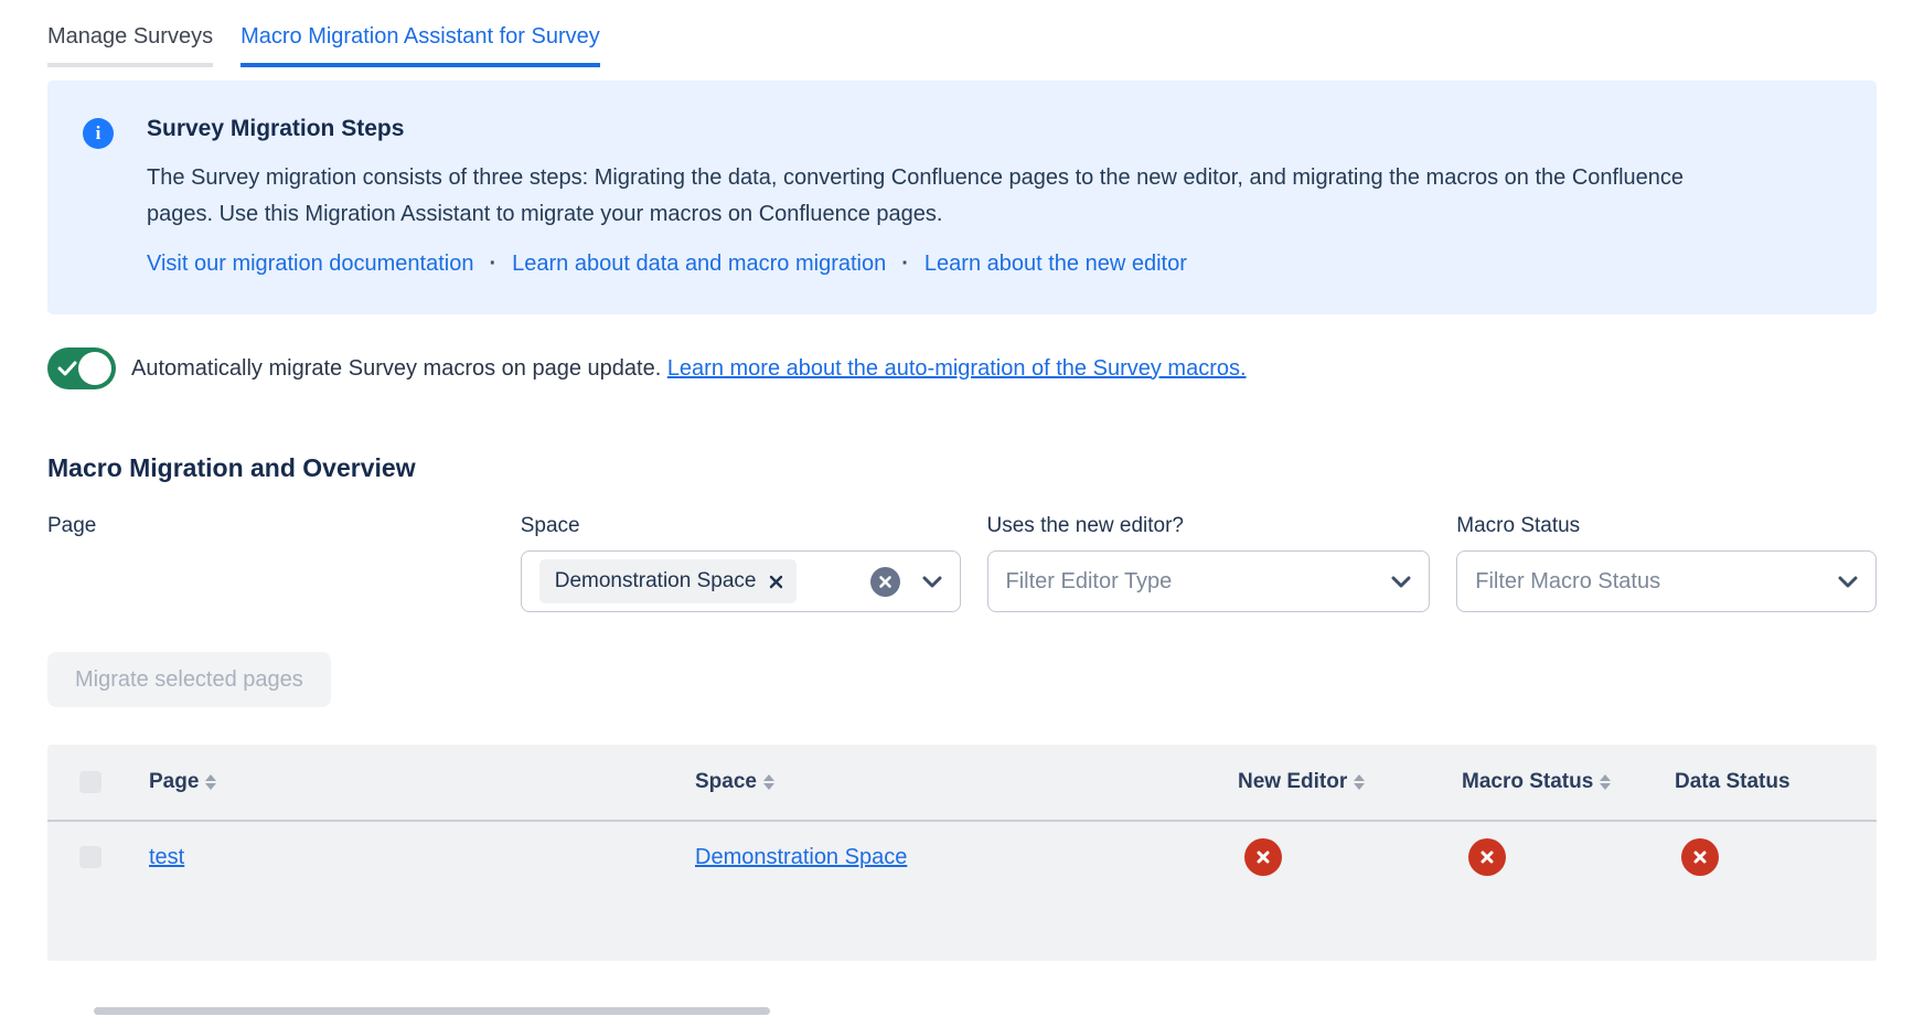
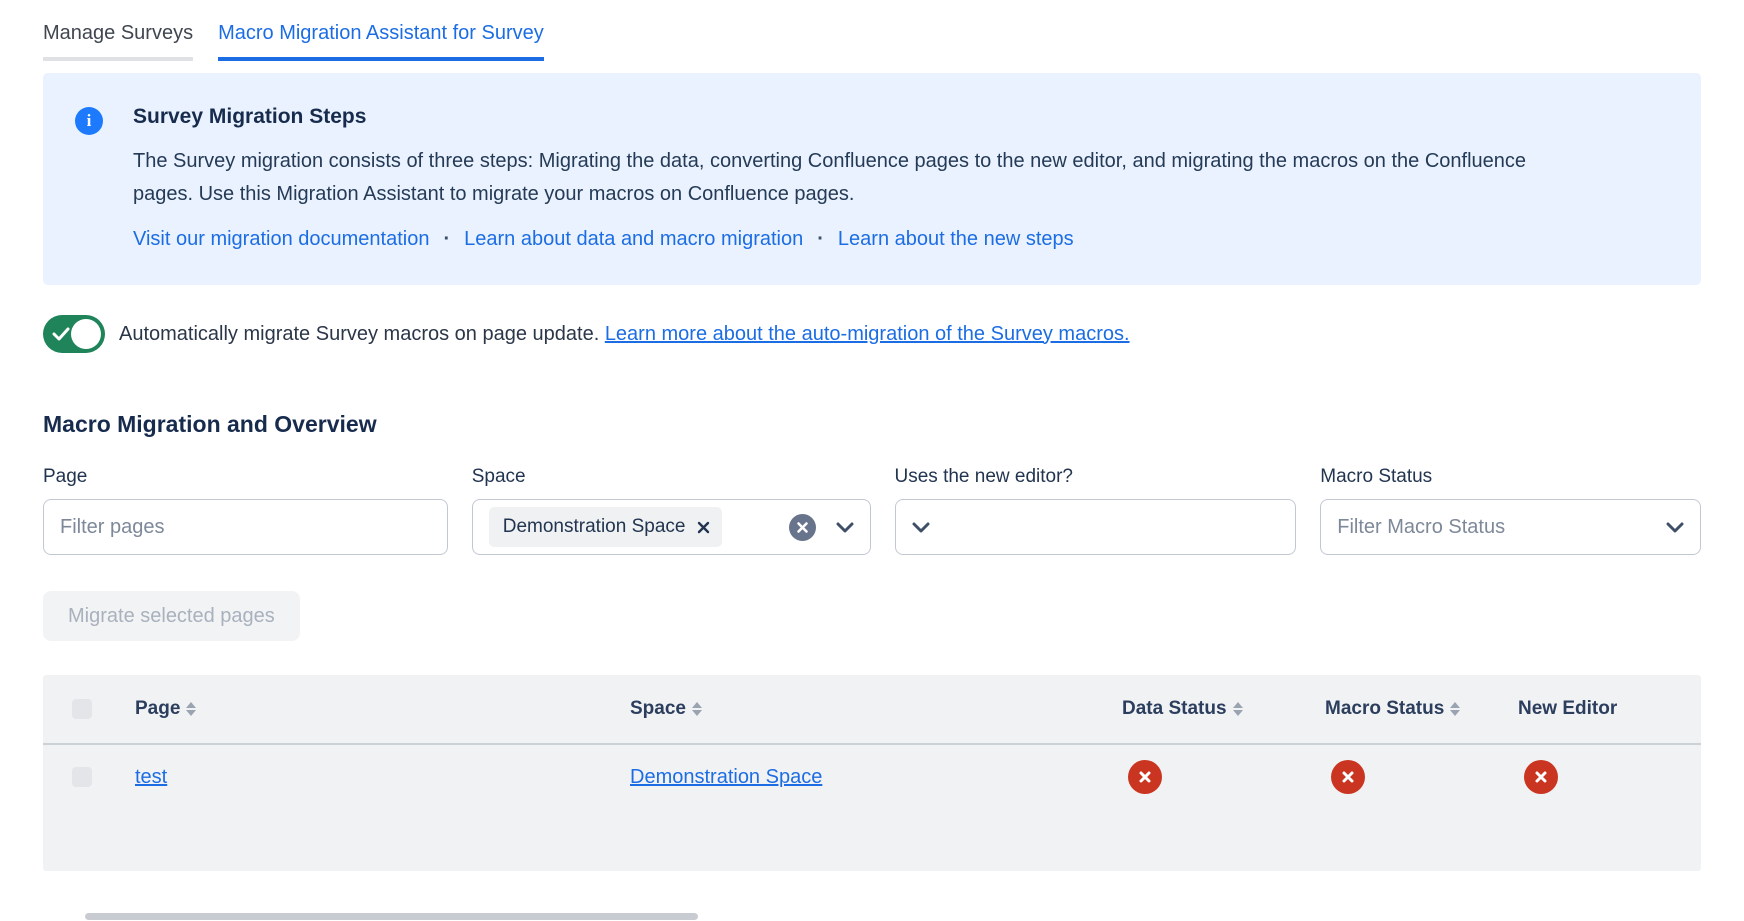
  Manage Surveys
  Macro Migration Assistant for Survey
  i
  Survey Migration Steps
  The Survey migration consists of three steps: Migrating the data, converting Confluence pages to the new editor, and migrating the macros on the Confluence pages. Use this Migration Assistant to migrate your macros on Confluence pages.
  Visit our migration documentation
  ·
  Learn about data and macro migration
  ·
- Learn about the new editor
+ Learn about the new steps
  Automatically migrate Survey macros on page update. Learn more about the auto-migration of the Survey macros.
  Macro Migration and Overview
  Page
+ Filter pages
  Space
  Demonstration Space
  Uses the new editor?
- Filter Editor Type
  Macro Status
  Filter Macro Status
  Migrate selected pages
  Page
  Space
- New Editor
+ Data Status
  Macro Status
- Data Status
+ New Editor
  test
  Demonstration Space
